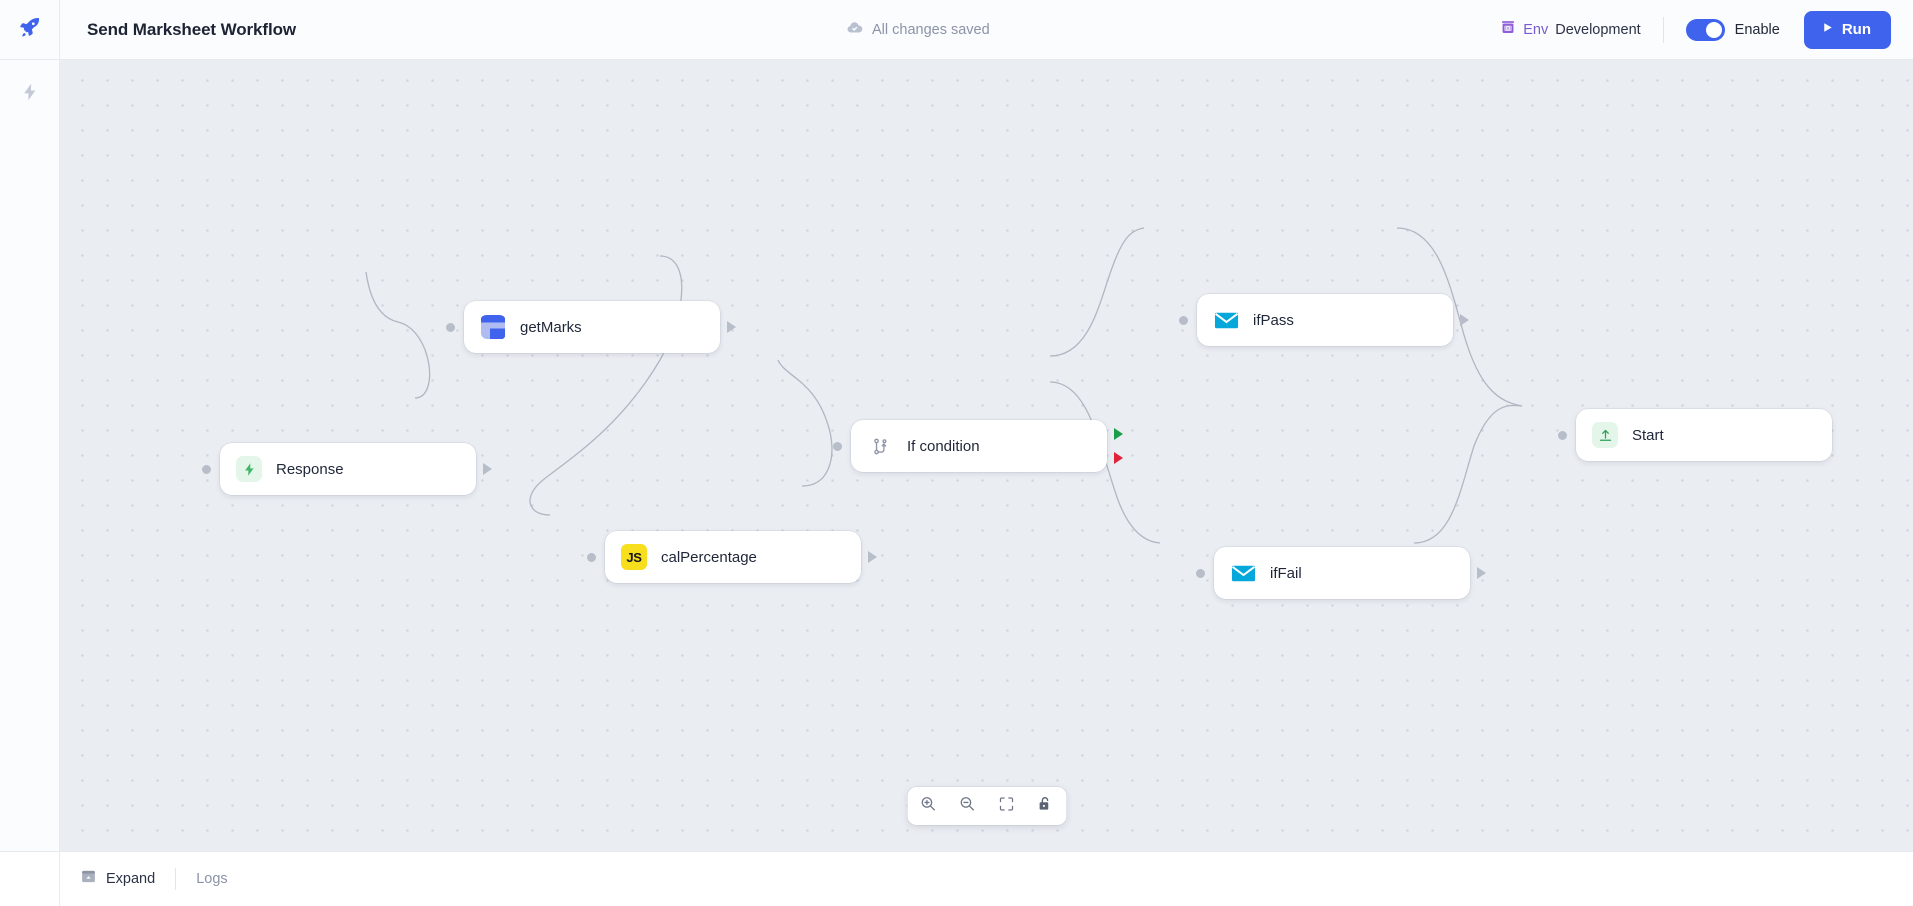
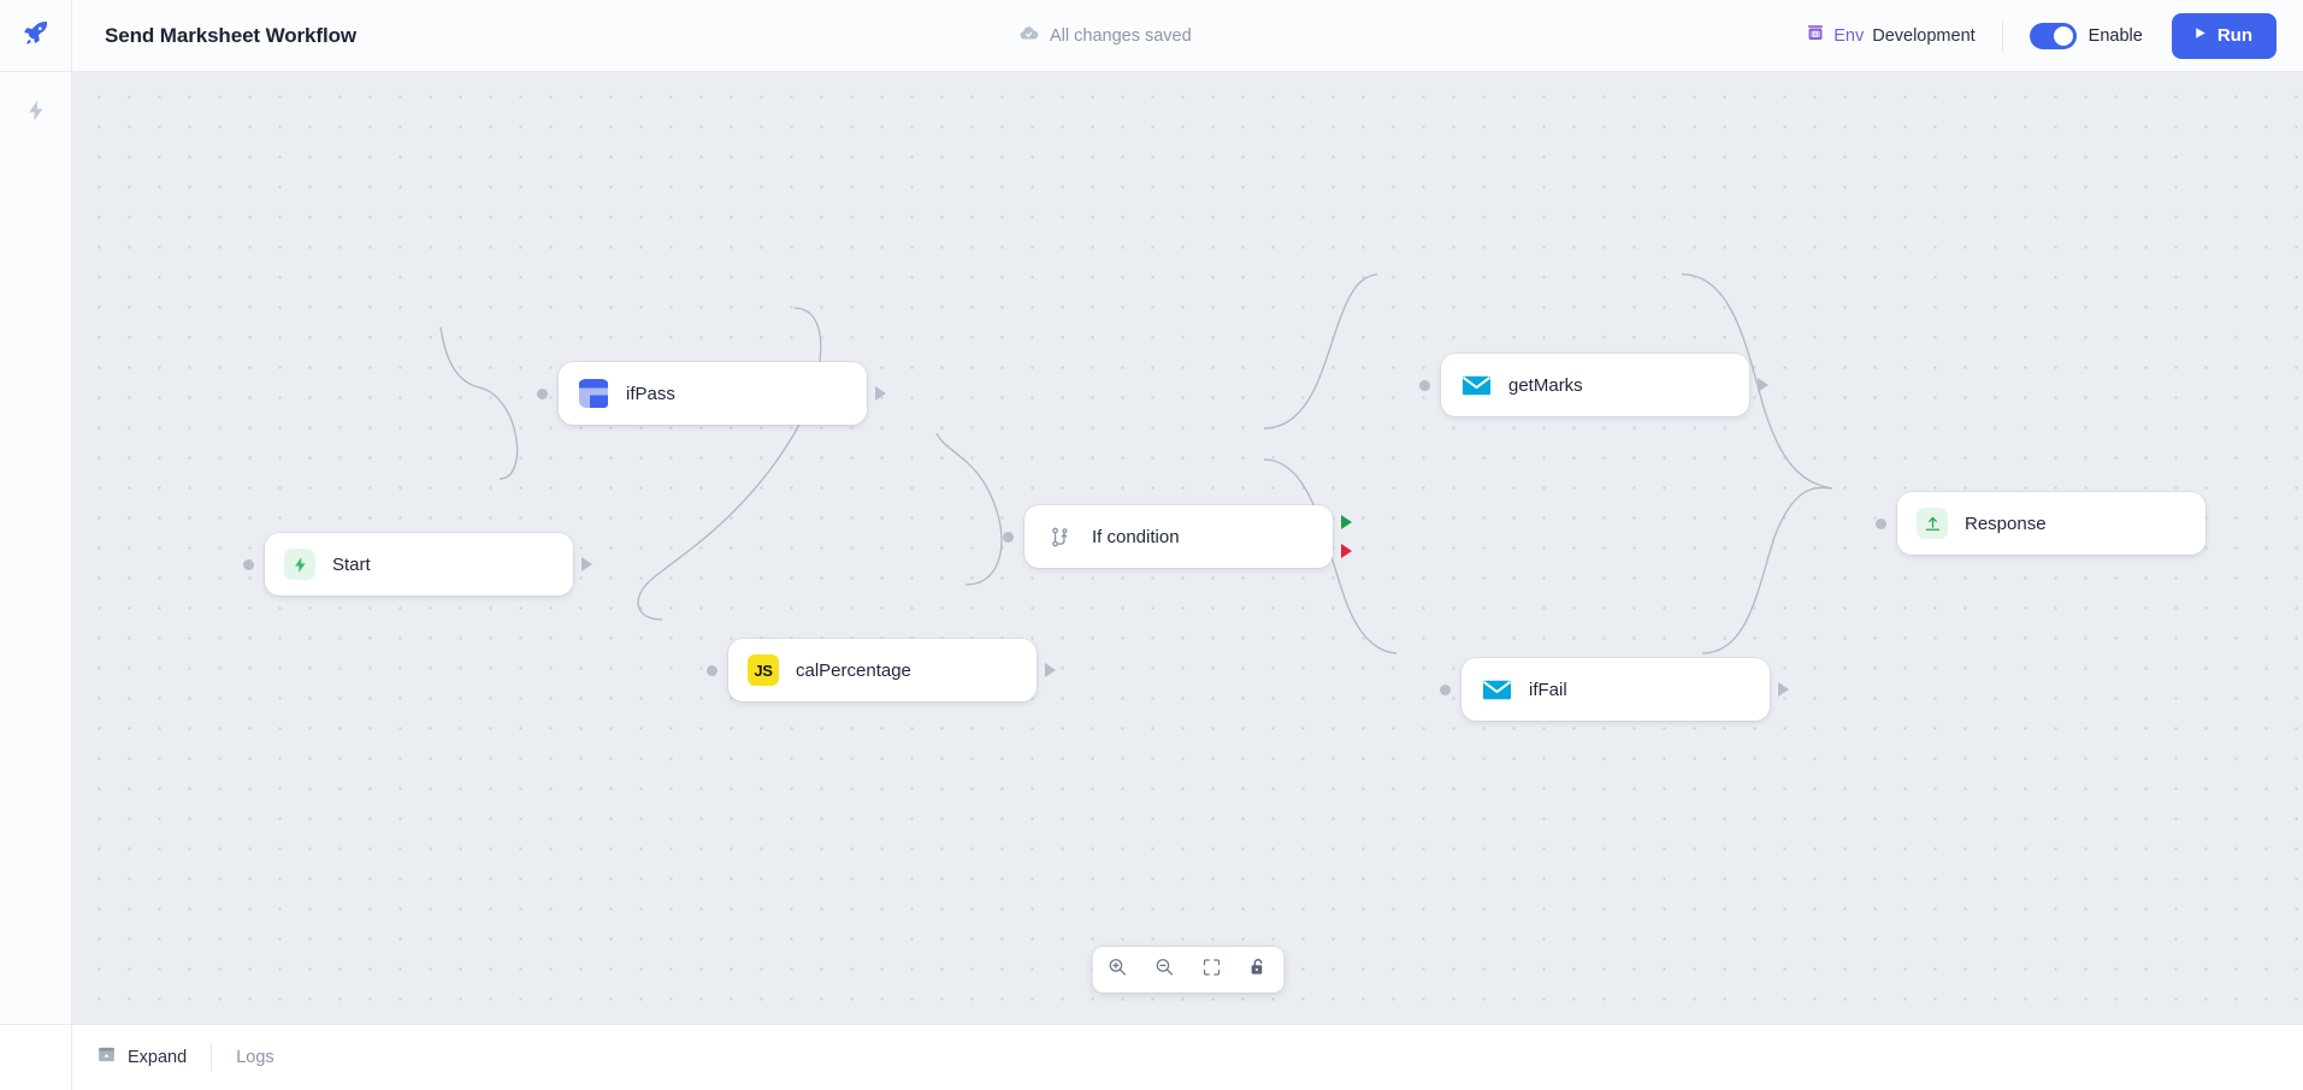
  Send Marksheet Workflow
  All changes saved
  Env
  Development
  Enable
  Run
- Response
+ Start
- getMarks
+ ifPass
  JS
  calPercentage
  If condition
- ifPass
+ getMarks
  ifFail
- Start
+ Response
  Expand
  Logs
